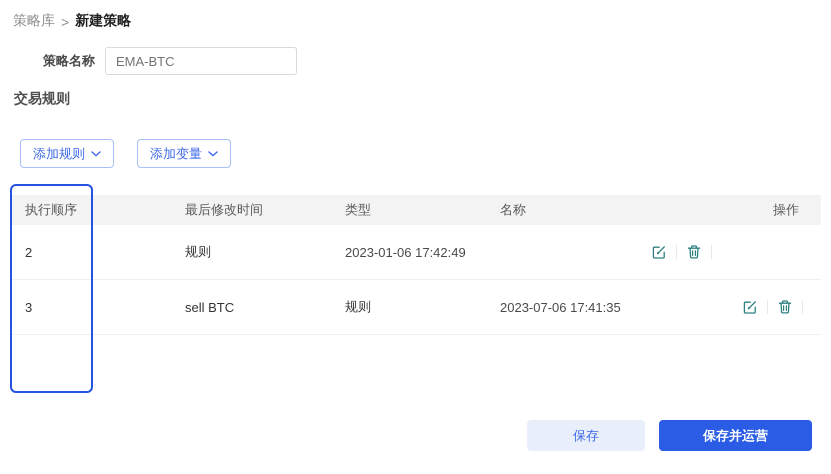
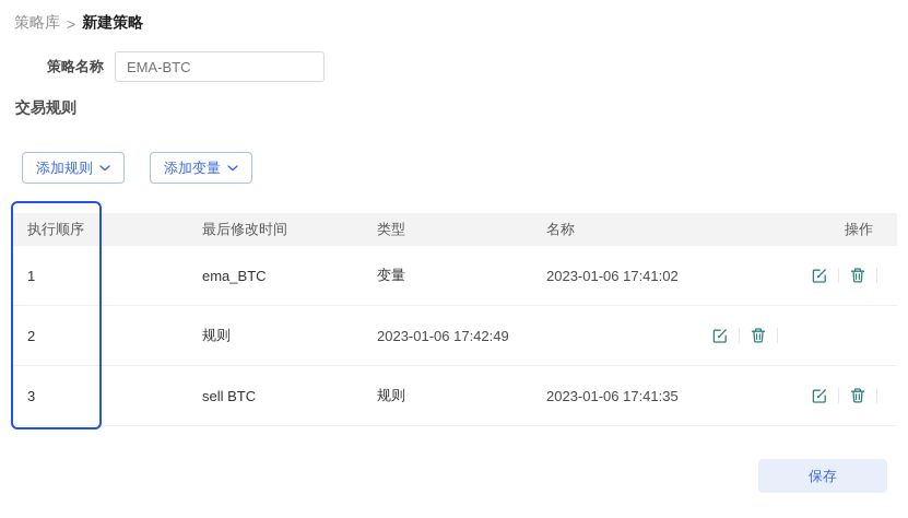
  策略库
  >
  新建策略
  策略名称
  EMA-BTC
  交易规则
  添加规则
  添加变量
  执行顺序
  最后修改时间
  类型
  名称
  操作
+ 1
+ ema_BTC
+ 变量
+ 2023-01-06 17:41:02
  2
  规则
  2023-01-06 17:42:49
  3
  sell BTC
  规则
- 2023-07-06 17:41:35
+ 2023-01-06 17:41:35
  保存
- 保存并运营
